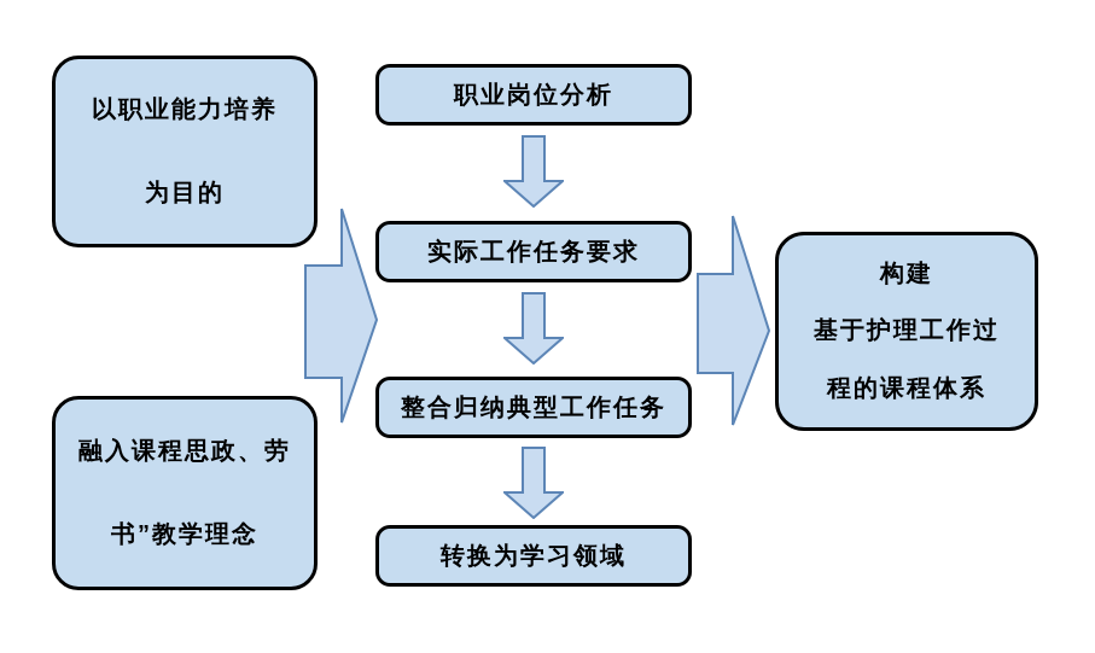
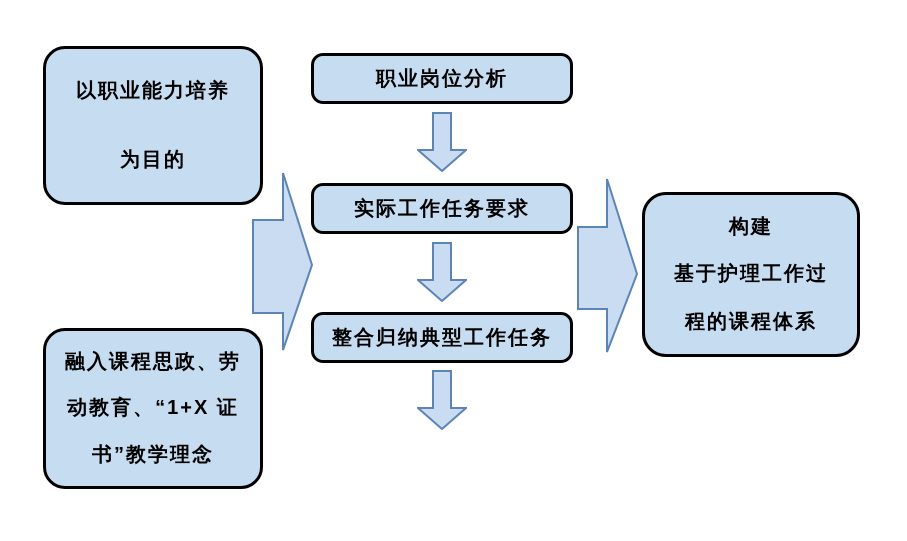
  以职业能力培养
  为目的
  融入课程思政、劳
+ 动教育、“1+X 证
  书”教学理念
  职业岗位分析
  实际工作任务要求
  整合归纳典型工作任务
- 转换为学习领域
  构建
  基于护理工作过
  程的课程体系
